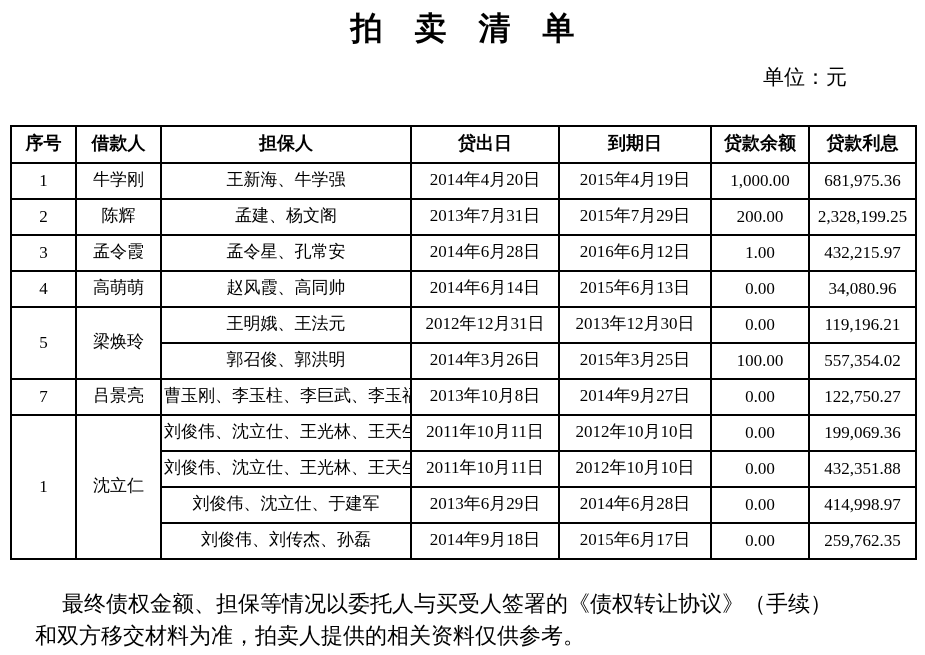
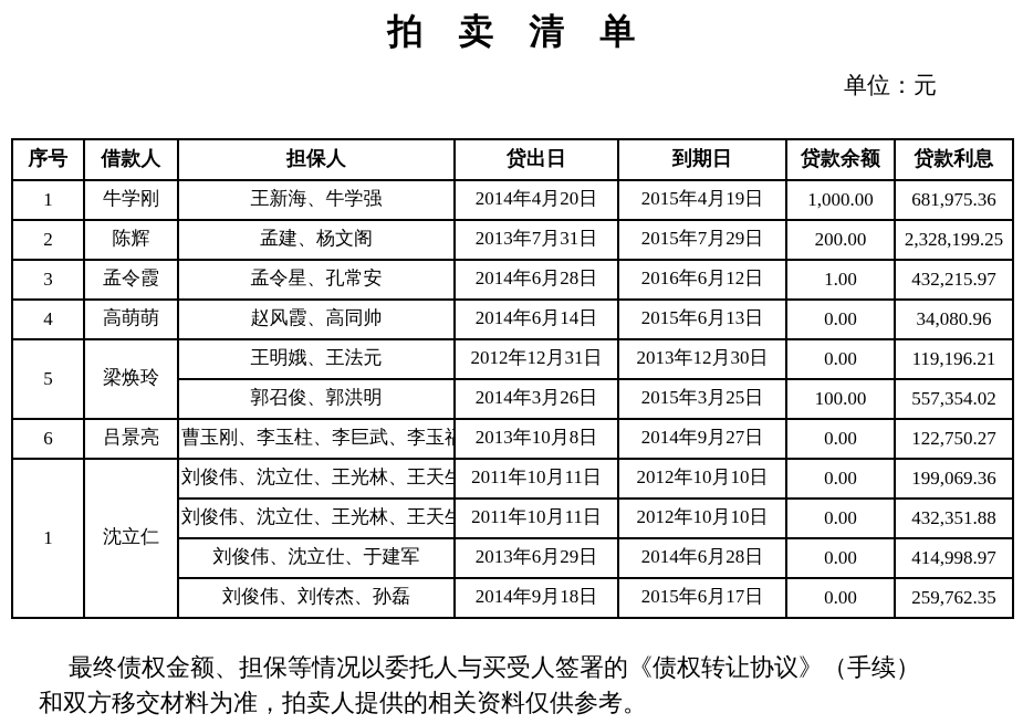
  拍 卖 清 单
  单位：元
  序号	借款人	担保人	贷出日	到期日	贷款余额	贷款利息
  1	牛学刚	王新海、牛学强	2014年4月20日	2015年4月19日	1,000.00	681,975.36
  2	陈辉	孟建、杨文阁	2013年7月31日	2015年7月29日	200.00	2,328,199.25
  3	孟令霞	孟令星、孔常安	2014年6月28日	2016年6月12日	1.00	432,215.97
  4	高萌萌	赵风霞、高同帅	2014年6月14日	2015年6月13日	0.00	34,080.96
  5	梁焕玲	王明娥、王法元	2012年12月31日	2013年12月30日	0.00	119,196.21
  郭召俊、郭洪明	2014年3月26日	2015年3月25日	100.00	557,354.02
- 7	吕景亮	曹玉刚、李玉柱、李巨武、李玉福	2013年10月8日	2014年9月27日	0.00	122,750.27
+ 6	吕景亮	曹玉刚、李玉柱、李巨武、李玉福	2013年10月8日	2014年9月27日	0.00	122,750.27
  1	沈立仁	刘俊伟、沈立仕、王光林、王天生	2011年10月11日	2012年10月10日	0.00	199,069.36
  刘俊伟、沈立仕、王光林、王天生	2011年10月11日	2012年10月10日	0.00	432,351.88
  刘俊伟、沈立仕、于建军	2013年6月29日	2014年6月28日	0.00	414,998.97
  刘俊伟、刘传杰、孙磊	2014年9月18日	2015年6月17日	0.00	259,762.35
  最终债权金额、担保等情况以委托人与买受人签署的《债权转让协议》（手续）
  和双方移交材料为准，拍卖人提供的相关资料仅供参考。
